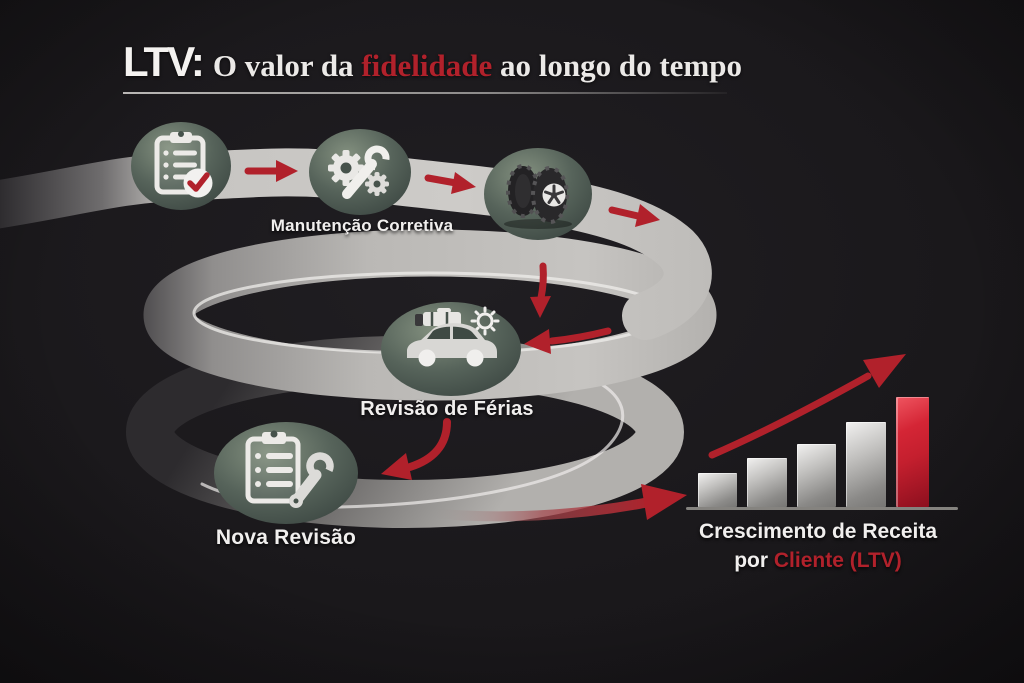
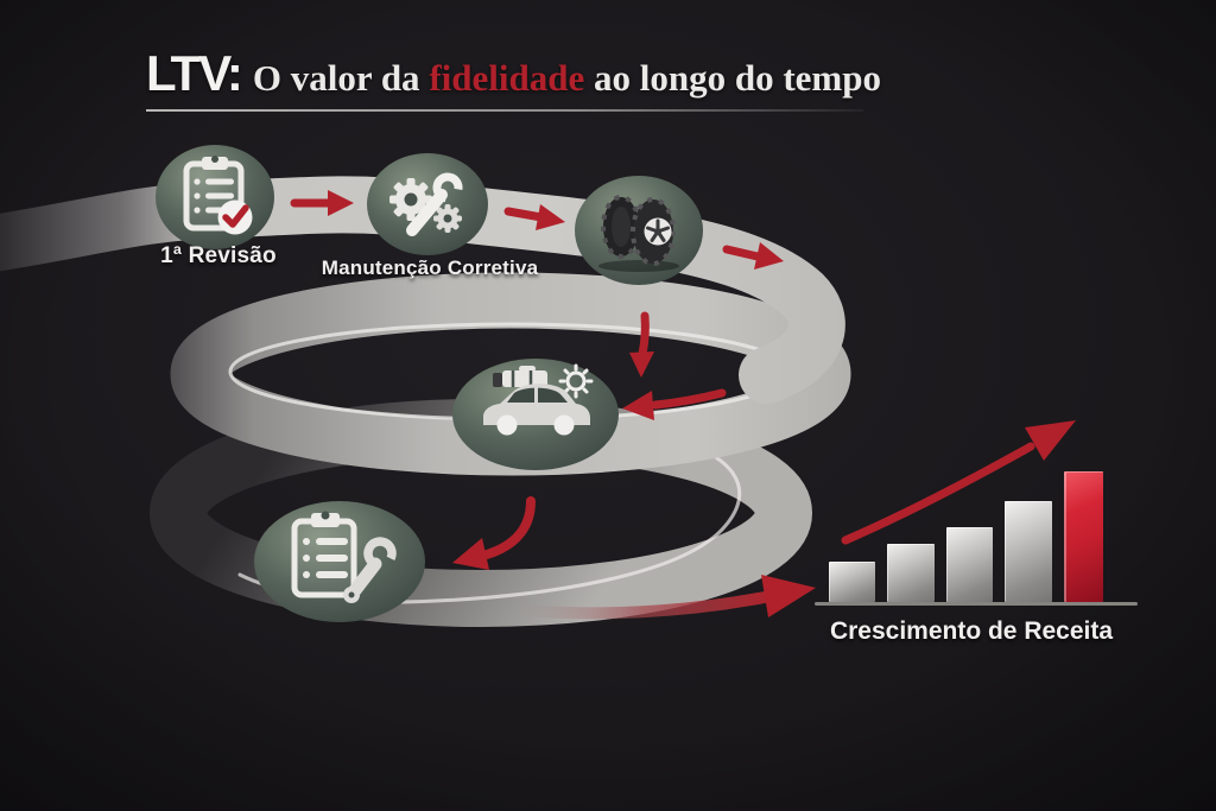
  LTV:
  O valor da fidelidade ao longo do tempo
+ 1ª Revisão
  Manutenção Corretiva
- Revisão de Férias
- Nova Revisão
  Crescimento de Receita
- por Cliente (LTV)
